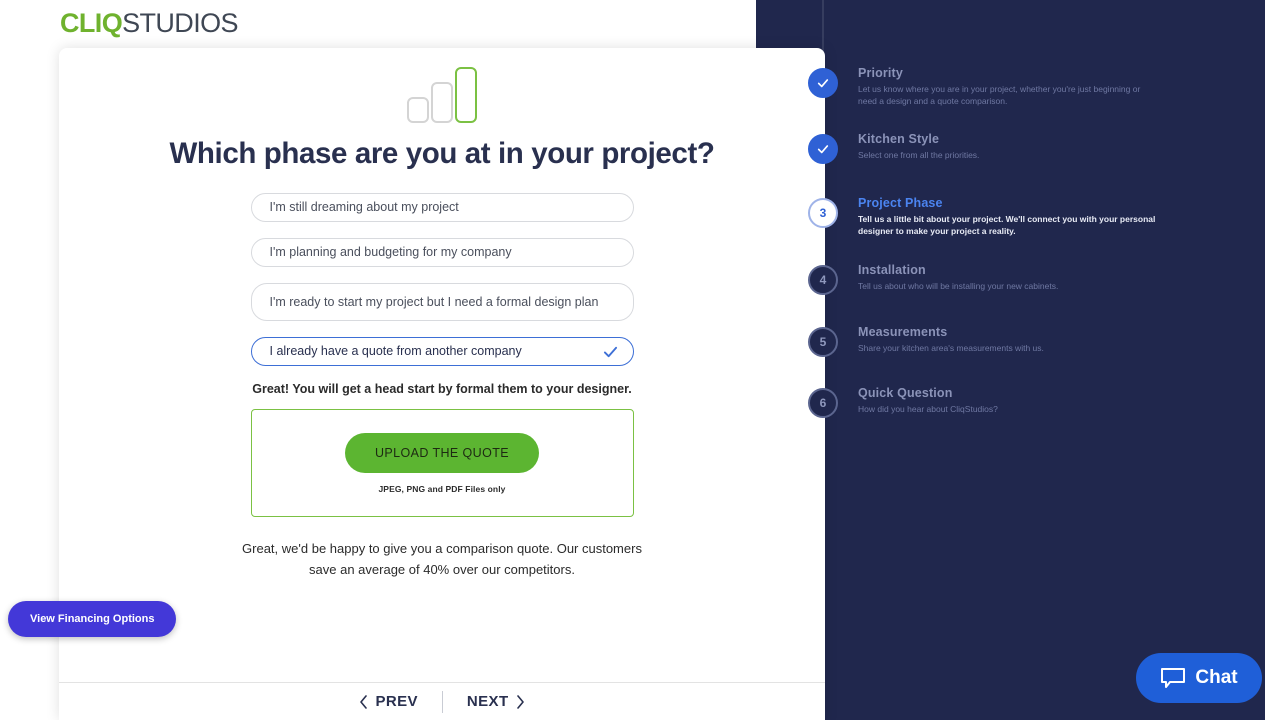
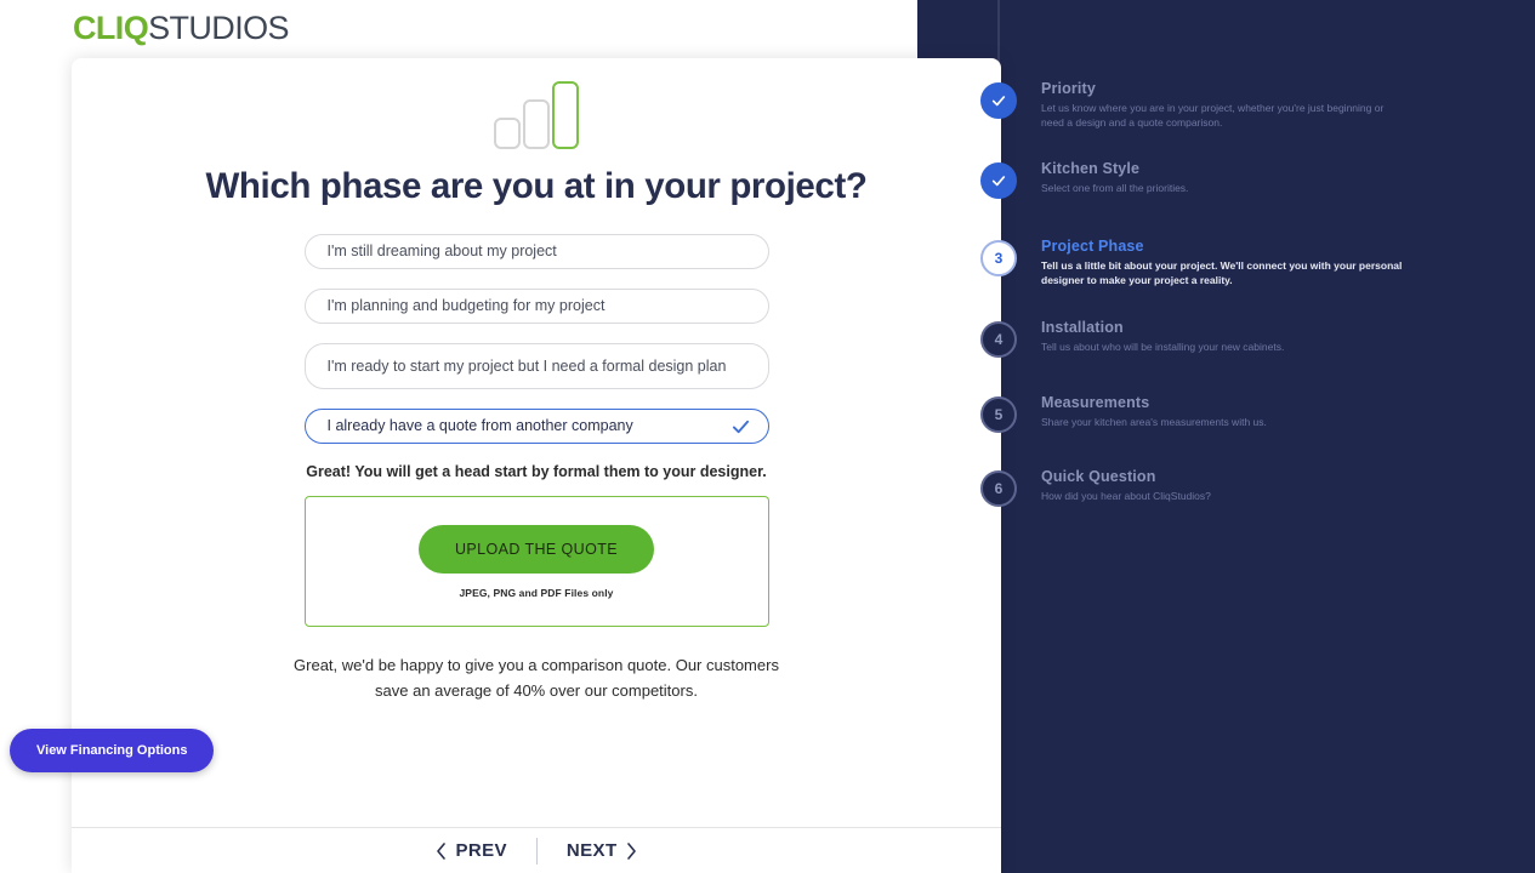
  Which phase are you at in your project?
  I'm still dreaming about my project
- I'm planning and budgeting for my company
+ I'm planning and budgeting for my project
  I'm ready to start my project but I need a formal design plan
  I already have a quote from another company
  Great! You will get a head start by formal them to your designer.
  UPLOAD THE QUOTE
  JPEG, PNG and PDF Files only
  Great, we'd be happy to give you a comparison quote. Our customers save an average of 40% over our competitors.
  PREV
  NEXT
  Priority
  Let us know where you are in your project, whether you're just beginning or need a design and a quote comparison.
  Kitchen Style
  Select one from all the priorities.
  3
  Project Phase
  Tell us a little bit about your project. We'll connect you with your personal designer to make your project a reality.
  4
  Installation
  Tell us about who will be installing your new cabinets.
  5
  Measurements
  Share your kitchen area's measurements with us.
  6
  Quick Question
  How did you hear about CliqStudios?
  CLIQSTUDIOS
  View Financing Options
- Chat
